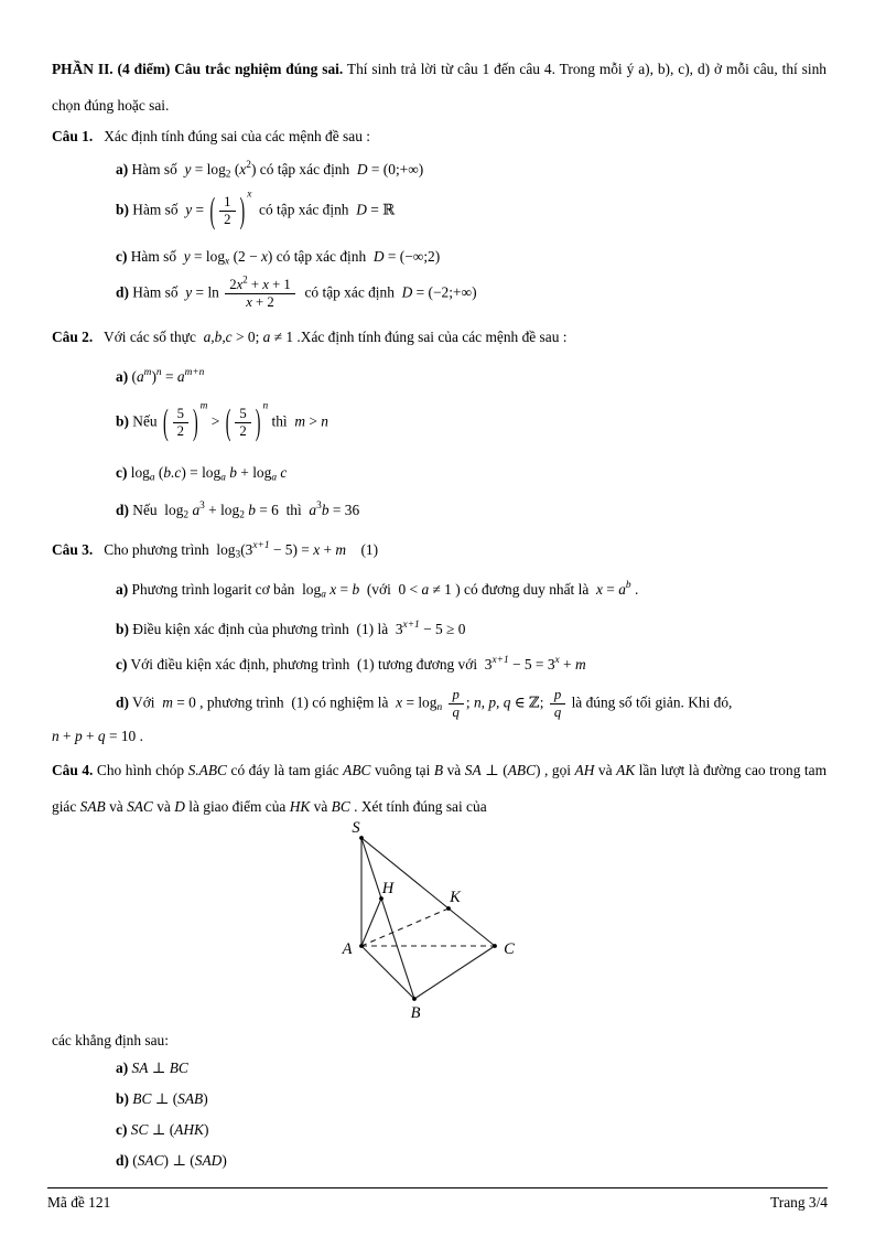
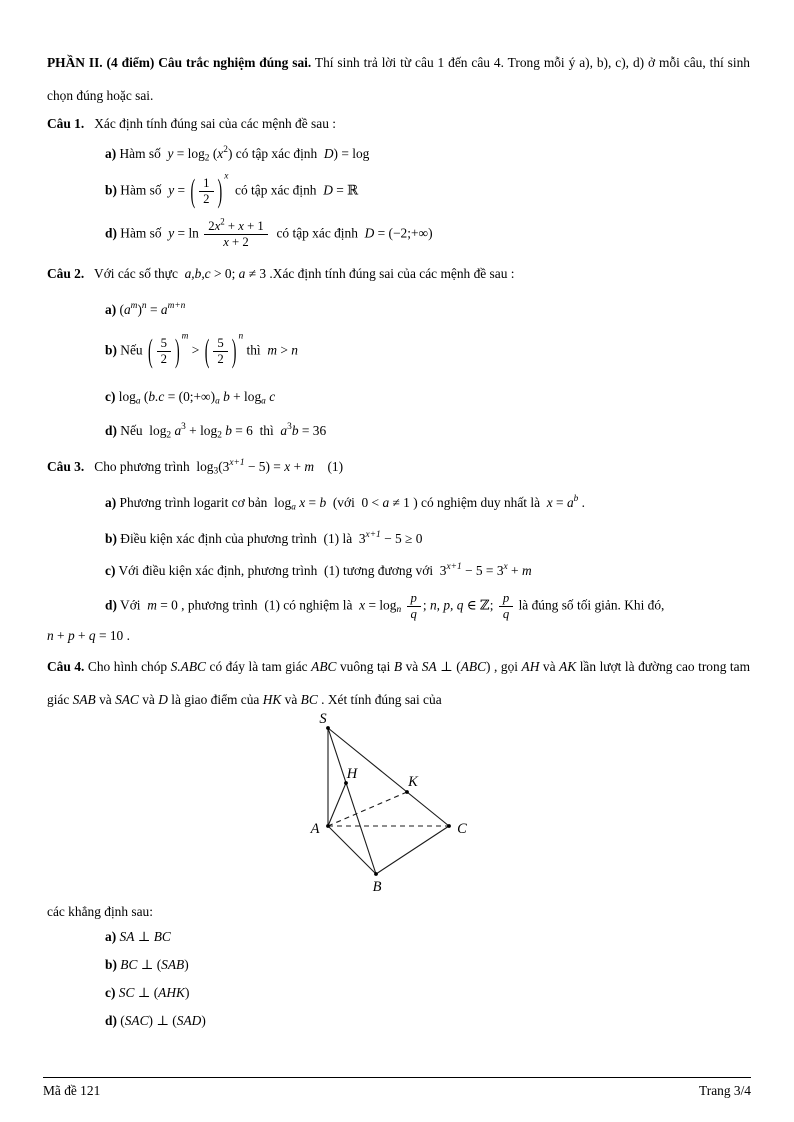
  PHẦN II. (4 điểm) Câu trắc nghiệm đúng sai. Thí sinh trả lời từ câu 1 đến câu 4. Trong mỗi ý a), b), c), d) ở mỗi câu, thí sinh chọn đúng hoặc sai.
  Câu 1. Xác định tính đúng sai của các mệnh đề sau :
- a) Hàm số y = log2 (x2) có tập xác định D = (0;+∞)
+ a) Hàm số y = log2 (x2) có tập xác định D) = log
  b) Hàm số y = (
  1
  2
  ) x có tập xác định D = ℝ
- c) Hàm số y = logx (2 − x) có tập xác định D = (−∞;2)
  d) Hàm số y = ln
  2x2 + x + 1
  x + 2
  có tập xác định D = (−2;+∞)
- Câu 2. Với các số thực a,b,c > 0; a ≠ 1 .Xác định tính đúng sai của các mệnh đề sau :
+ Câu 2. Với các số thực a,b,c > 0; a ≠ 3 .Xác định tính đúng sai của các mệnh đề sau :
  a) (am)n = am+n
  b) Nếu (
  5
  2
  ) m > (
  5
  2
  ) n thì m > n
- c) loga (b.c) = loga b + loga c
+ c) loga (b.c = (0;+∞)a b + loga c
  d) Nếu log2 a3 + log2 b = 6 thì a3b = 36
  Câu 3. Cho phương trình log3(3x+1 − 5) = x + m (1)
- a) Phương trình logarit cơ bản loga x = b (với 0 < a ≠ 1 ) có đương duy nhất là x = ab .
+ a) Phương trình logarit cơ bản loga x = b (với 0 < a ≠ 1 ) có nghiệm duy nhất là x = ab .
  b) Điều kiện xác định của phương trình (1) là 3x+1 − 5 ≥ 0
  c) Với điều kiện xác định, phương trình (1) tương đương với 3x+1 − 5 = 3x + m
  d) Với m = 0 , phương trình (1) có nghiệm là x = logn
  p
  q
  ; n, p, q ∈ ℤ;
  p
  q
  là đúng số tối giản. Khi đó,
  n + p + q = 10 .
  Câu 4. Cho hình chóp S.ABC có đáy là tam giác ABC vuông tại B và SA ⊥ (ABC) , gọi AH và AK lần lượt là đường cao trong tam giác SAB và SAC và D là giao điểm của HK và BC . Xét tính đúng sai của
  S
  A
  B
  C
  H
  K
  các khẳng định sau:
  a) SA ⊥ BC
  b) BC ⊥ (SAB)
  c) SC ⊥ (AHK)
  d) (SAC) ⊥ (SAD)
  Mã đề 121
  Trang 3/4
